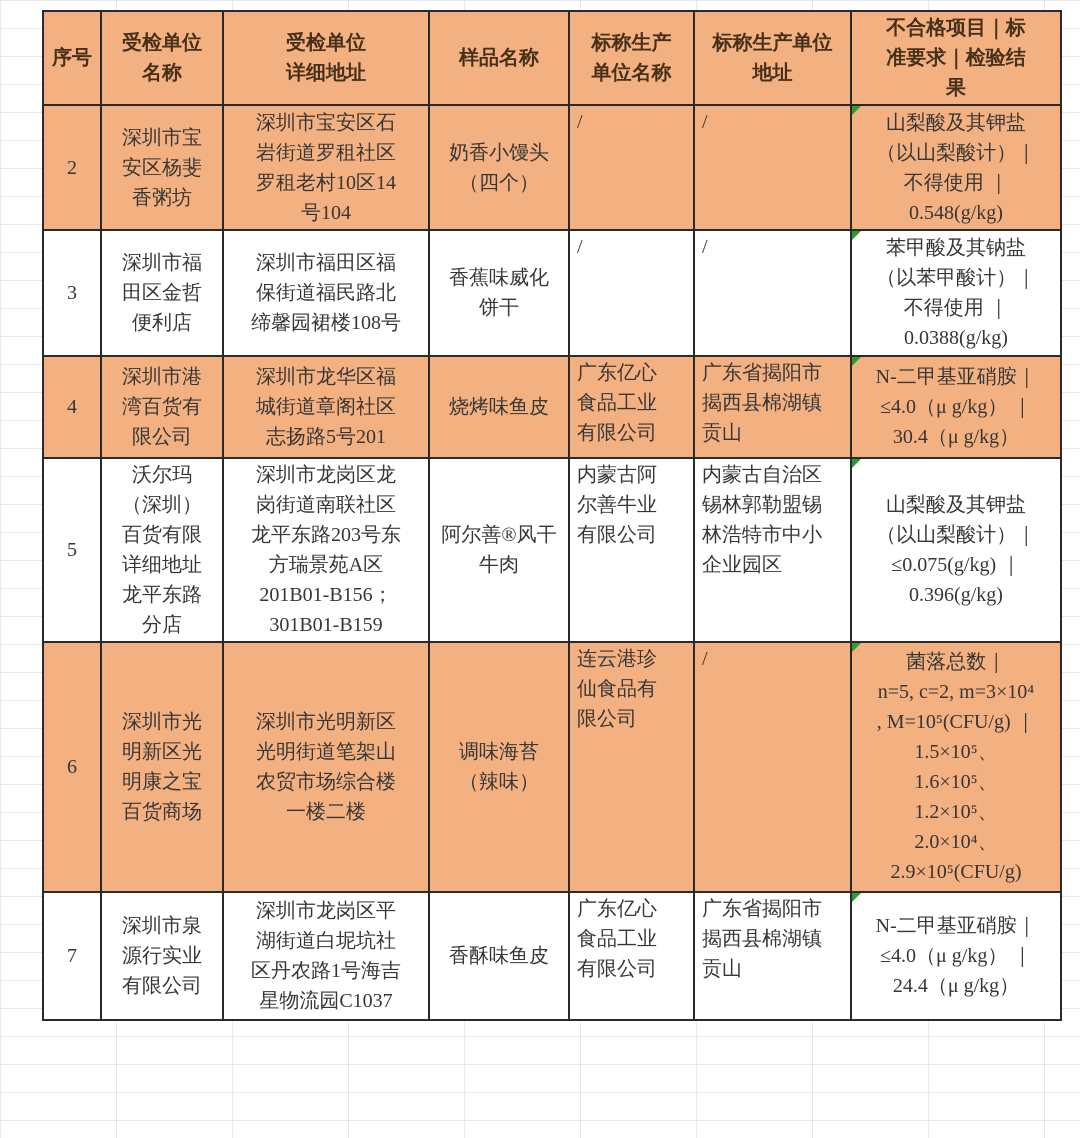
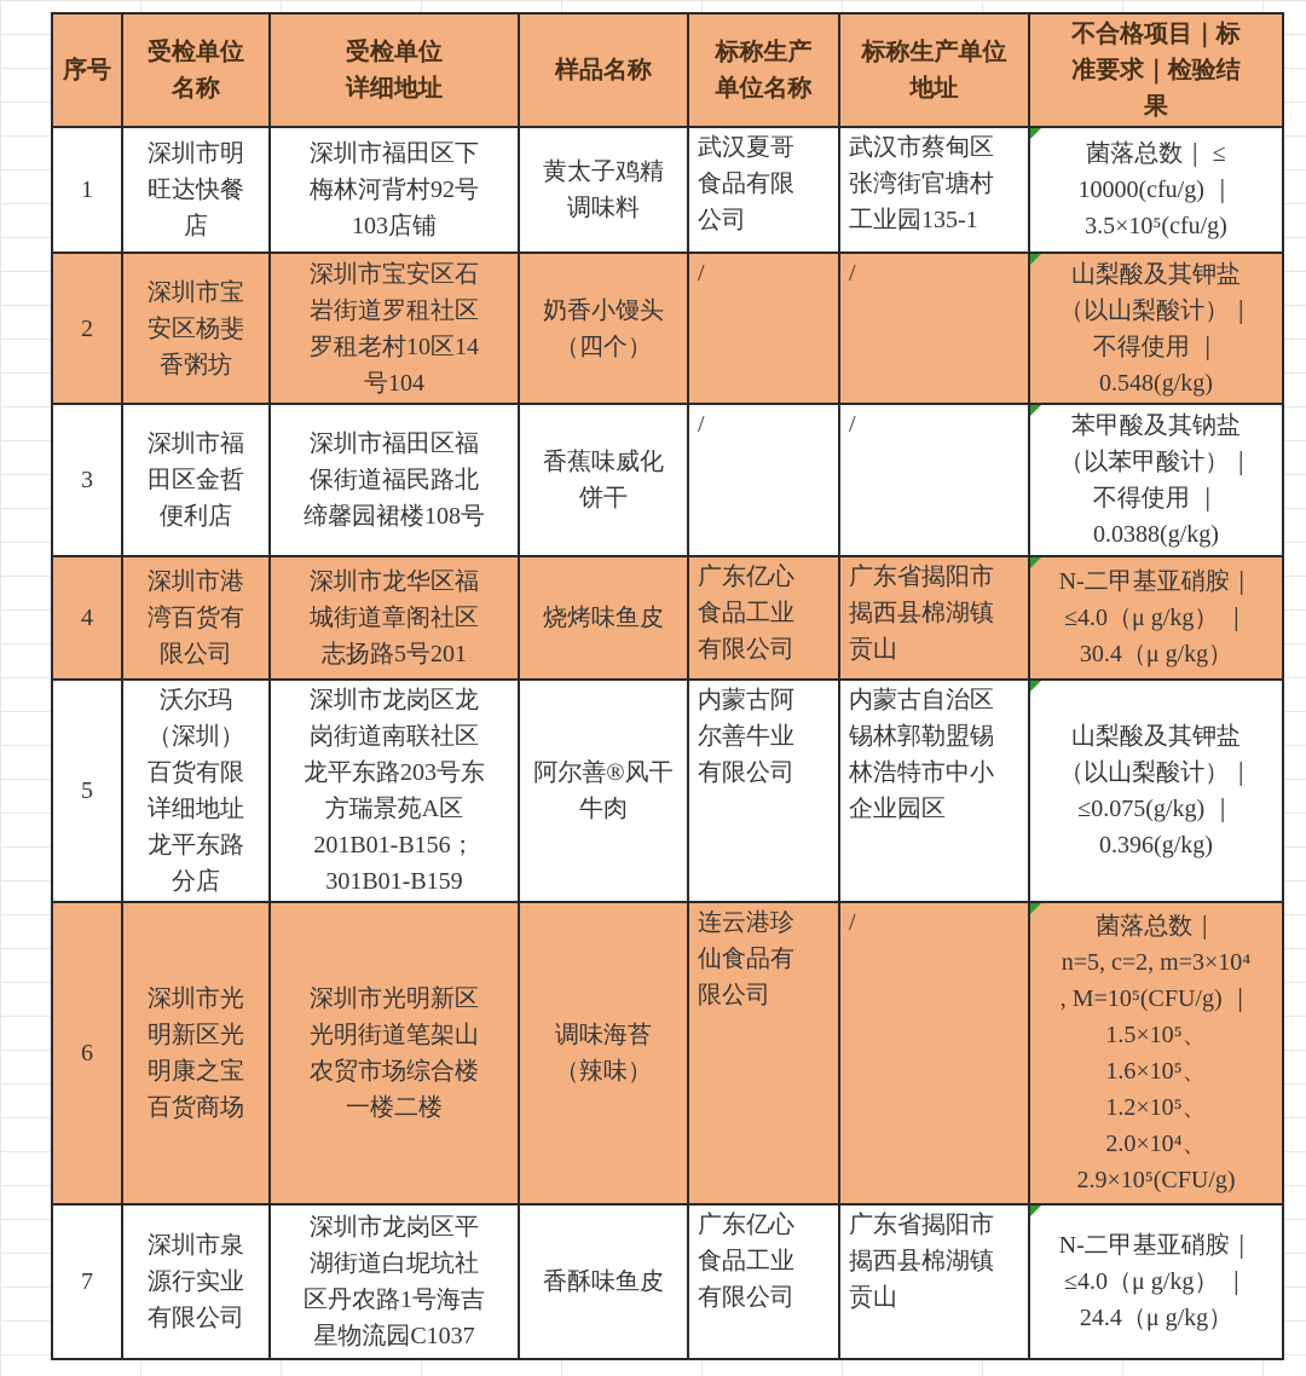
  序号	受检单位 名称	受检单位 详细地址	样品名称	标称生产 单位名称	标称生产单位 地址	不合格项目｜标 准要求｜检验结 果
+ 1	深圳市明 旺达快餐 店	深圳市福田区下 梅林河背村92号 103店铺	黄太子鸡精 调味料	武汉夏哥 食品有限 公司	武汉市蔡甸区 张湾街官塘村 工业园135-1	菌落总数｜ ≤ 10000(cfu/g) ｜ 3.5×10⁵(cfu/g)
  2	深圳市宝 安区杨斐 香粥坊	深圳市宝安区石 岩街道罗租社区 罗租老村10区14 号104	奶香小馒头 （四个）	/	/	山梨酸及其钾盐 （以山梨酸计）｜ 不得使用 ｜ 0.548(g/kg)
  3	深圳市福 田区金哲 便利店	深圳市福田区福 保街道福民路北 缔馨园裙楼108号	香蕉味威化 饼干	/	/	苯甲酸及其钠盐 （以苯甲酸计）｜ 不得使用 ｜ 0.0388(g/kg)
  4	深圳市港 湾百货有 限公司	深圳市龙华区福 城街道章阁社区 志扬路5号201	烧烤味鱼皮	广东亿心 食品工业 有限公司	广东省揭阳市 揭西县棉湖镇 贡山	N-二甲基亚硝胺｜ ≤4.0（μ g/kg） ｜ 30.4（μ g/kg）
  5	沃尔玛 （深圳） 百货有限 详细地址 龙平东路 分店	深圳市龙岗区龙 岗街道南联社区 龙平东路203号东 方瑞景苑A区 201B01-B156； 301B01-B159	阿尔善®风干 牛肉	内蒙古阿 尔善牛业 有限公司	内蒙古自治区 锡林郭勒盟锡 林浩特市中小 企业园区	山梨酸及其钾盐 （以山梨酸计）｜ ≤0.075(g/kg) ｜ 0.396(g/kg)
  6	深圳市光 明新区光 明康之宝 百货商场	深圳市光明新区 光明街道笔架山 农贸市场综合楼 一楼二楼	调味海苔 （辣味）	连云港珍 仙食品有 限公司	/	菌落总数｜ n=5, c=2, m=3×10⁴ , M=10⁵(CFU/g) ｜ 1.5×10⁵、 1.6×10⁵、 1.2×10⁵、 2.0×10⁴、 2.9×10⁵(CFU/g)
  7	深圳市泉 源行实业 有限公司	深圳市龙岗区平 湖街道白坭坑社 区丹农路1号海吉 星物流园C1037	香酥味鱼皮	广东亿心 食品工业 有限公司	广东省揭阳市 揭西县棉湖镇 贡山	N-二甲基亚硝胺｜ ≤4.0（μ g/kg） ｜ 24.4（μ g/kg）
